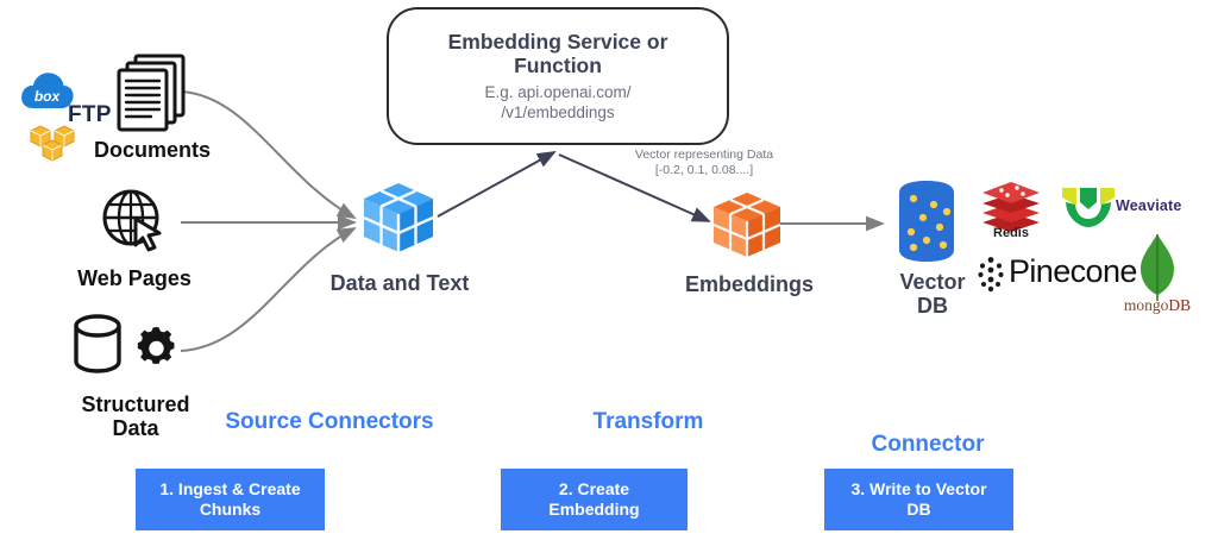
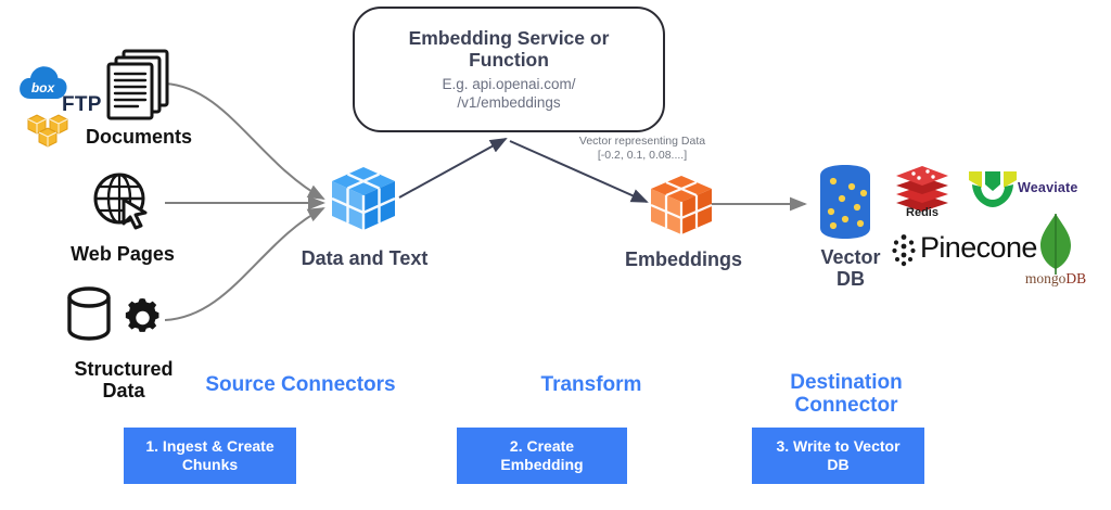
  box
  FTP
  Documents
  Web Pages
  Structured
  Data
  Data and Text
  Embedding Service or
  Function
  E.g. api.openai.com/
  /v1/embeddings
  Vector representing Data
  [-0.2, 0.1, 0.08....]
  Embeddings
  Vector
  DB
  Redis
  Weaviate
  Pinecone
  mongoDB
  Source Connectors
  Transform
+ Destination
  Connector
  1. Ingest & Create
  Chunks
  2. Create
  Embedding
  3. Write to Vector
  DB
